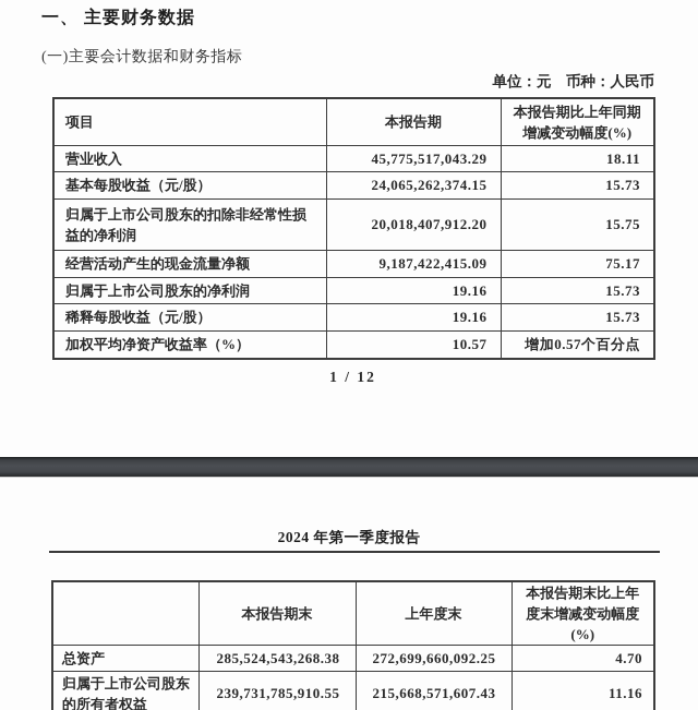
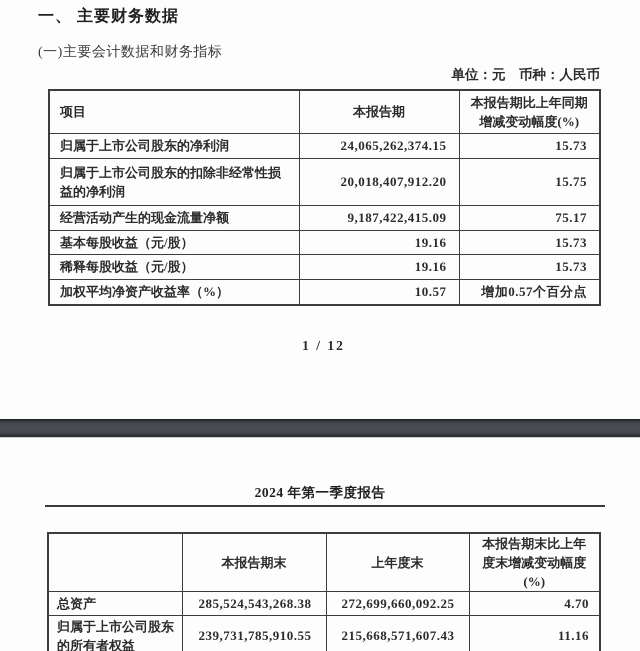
  一、 主要财务数据
  (一)主要会计数据和财务指标
  单位：元 币种：人民币
  项目	本报告期	本报告期比上年同期增减变动幅度(%)
- 营业收入	45,775,517,043.29	18.11
- 基本每股收益（元/股）	24,065,262,374.15	15.73
+ 归属于上市公司股东的净利润	24,065,262,374.15	15.73
  归属于上市公司股东的扣除非经常性损益的净利润	20,018,407,912.20	15.75
  经营活动产生的现金流量净额	9,187,422,415.09	75.17
- 归属于上市公司股东的净利润	19.16	15.73
+ 基本每股收益（元/股）	19.16	15.73
  稀释每股收益（元/股）	19.16	15.73
  加权平均净资产收益率（%）	10.57	增加0.57个百分点
  1 / 12
  2024 年第一季度报告
  	本报告期末	上年度末	本报告期末比上年度末增减变动幅度(%)
  总资产	285,524,543,268.38	272,699,660,092.25	4.70
  归属于上市公司股东的所有者权益	239,731,785,910.55	215,668,571,607.43	11.16
